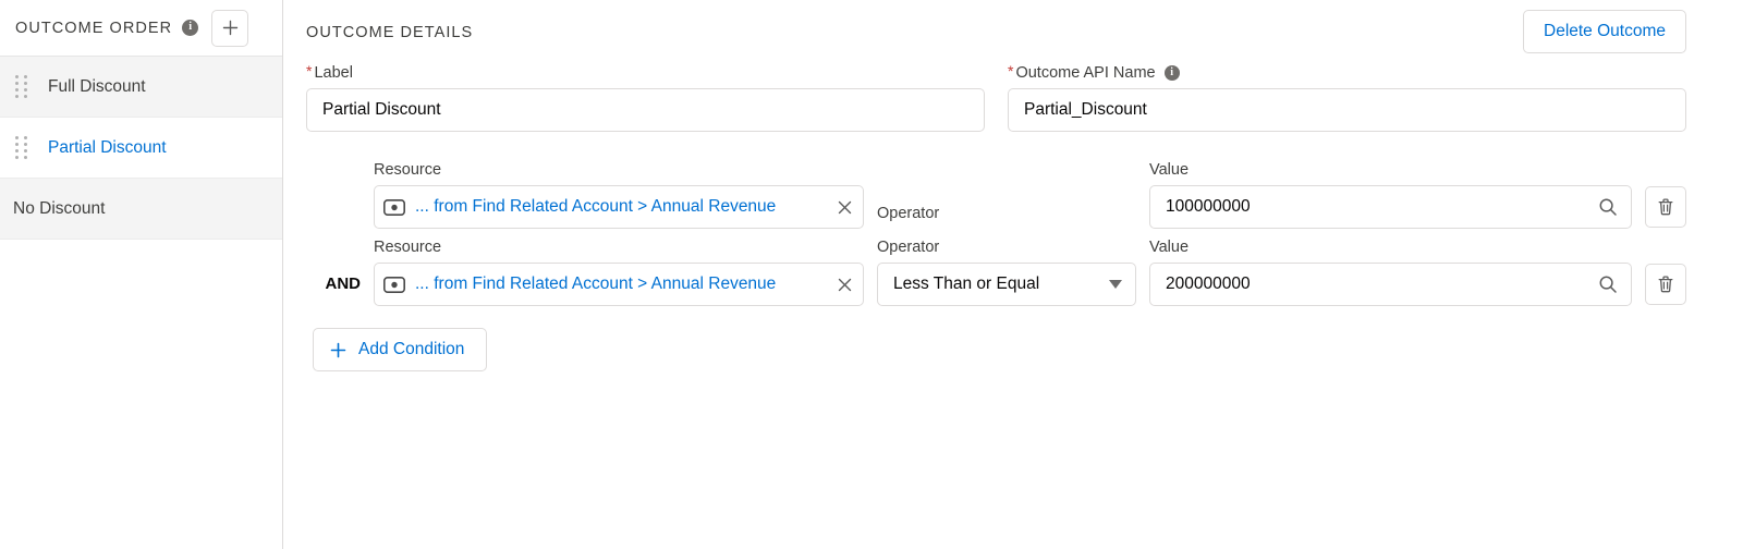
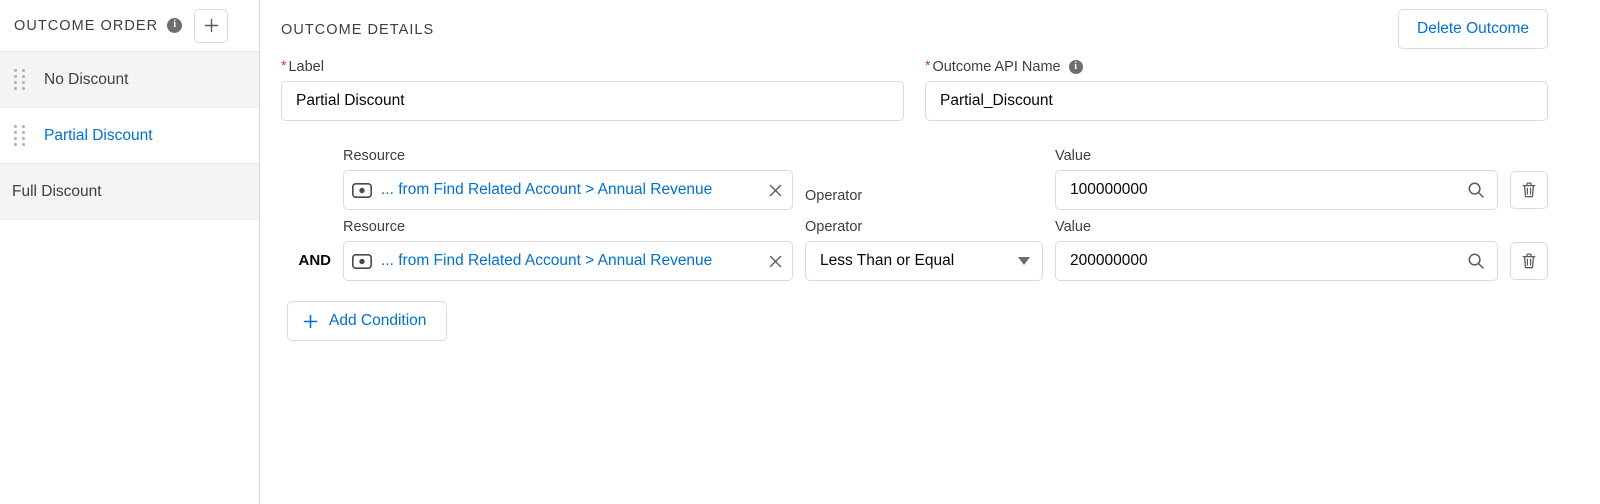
  OUTCOME ORDER
  i
- Full Discount
+ No Discount
  Partial Discount
- No Discount
+ Full Discount
  OUTCOME DETAILS
  Delete Outcome
  * Label
  Partial Discount
  * Outcome API Name
  i
  Partial_Discount
  Resource
  ... from Find Related Account > Annual Revenue
  Operator
  Value
  100000000
  AND
  Resource
  ... from Find Related Account > Annual Revenue
  Operator
  Less Than or Equal
  Value
  200000000
  Add Condition
